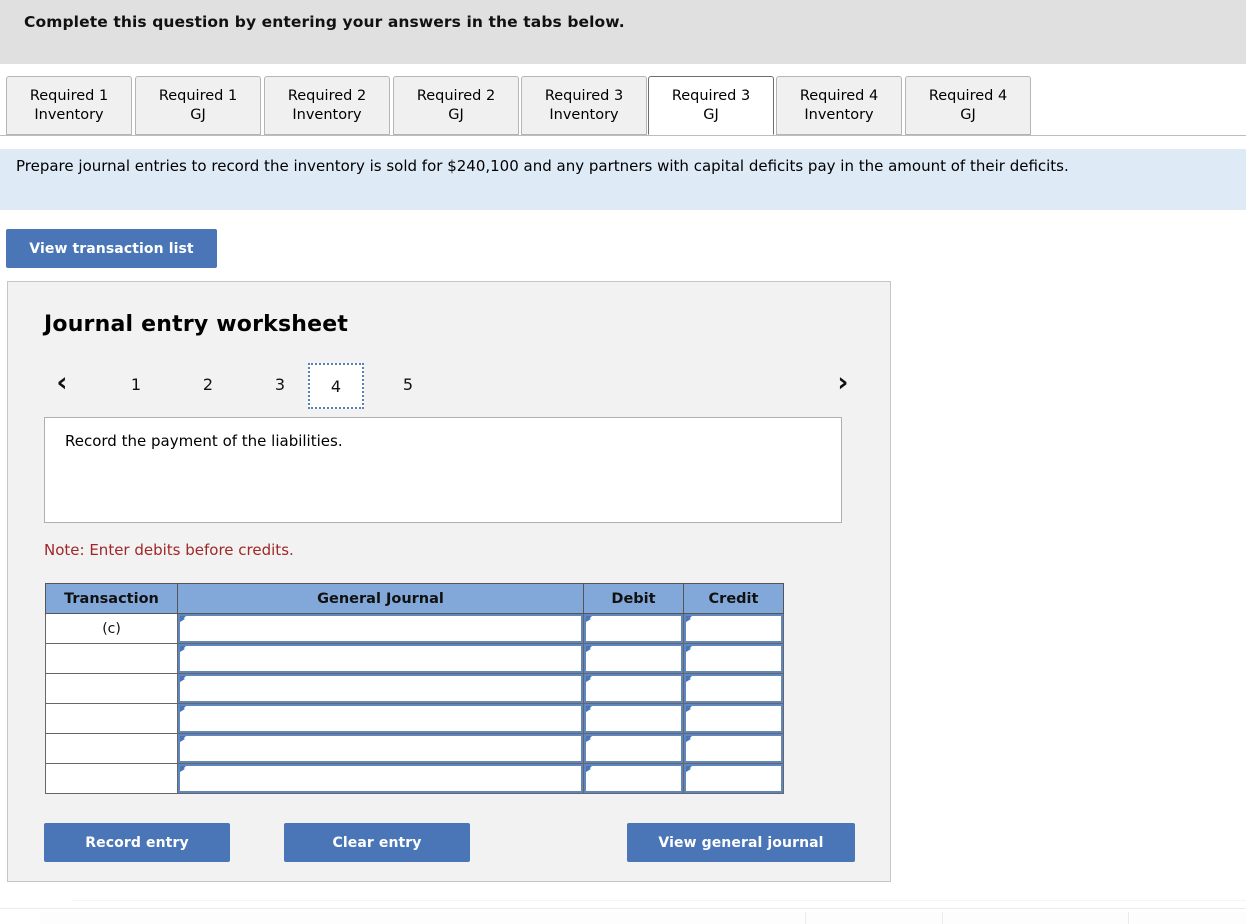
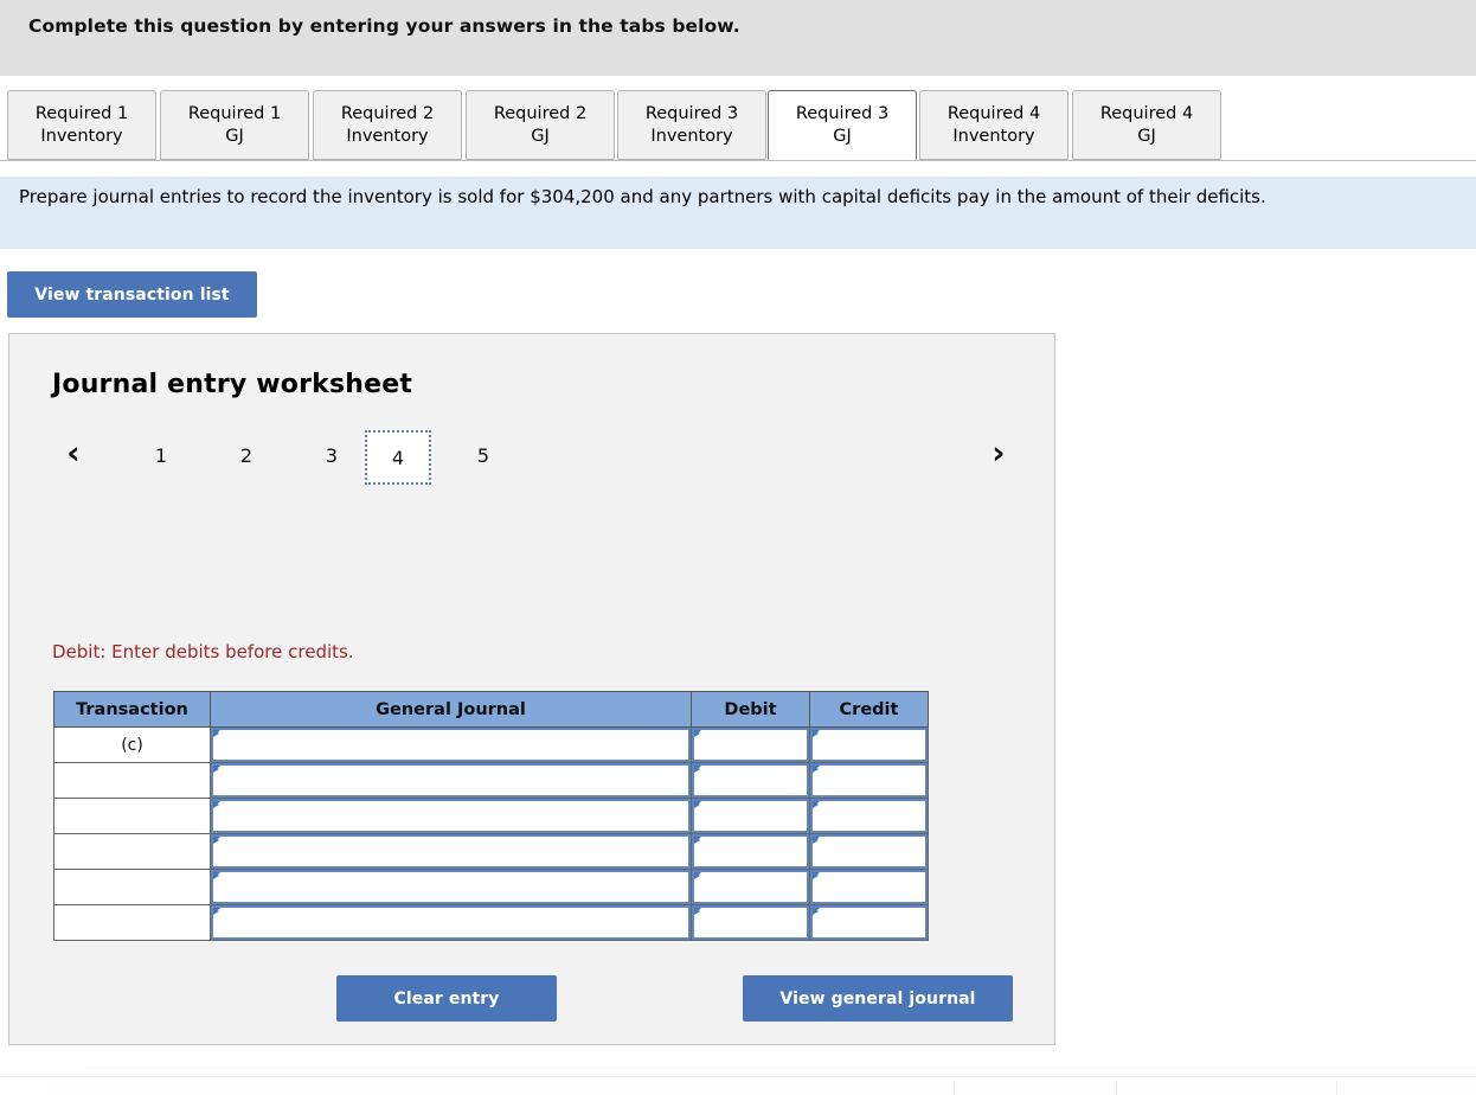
  Complete this question by entering your answers in the tabs below.
  Required 1
  Inventory
  Required 1
  GJ
  Required 2
  Inventory
  Required 2
  GJ
  Required 3
  Inventory
  Required 3
  GJ
  Required 4
  Inventory
  Required 4
  GJ
- Prepare journal entries to record the inventory is sold for $240,100 and any partners with capital deficits pay in the amount of their deficits.
+ Prepare journal entries to record the inventory is sold for $304,200 and any partners with capital deficits pay in the amount of their deficits.
  View transaction list
  Journal entry worksheet
  ‹
  ›
  1
  2
  3
  4
  5
- Record the payment of the liabilities.
- Note: Enter debits before credits.
+ Debit: Enter debits before credits.
  Transaction	General Journal	Debit	Credit
  (c)
- Record entry
  Clear entry
  View general journal
